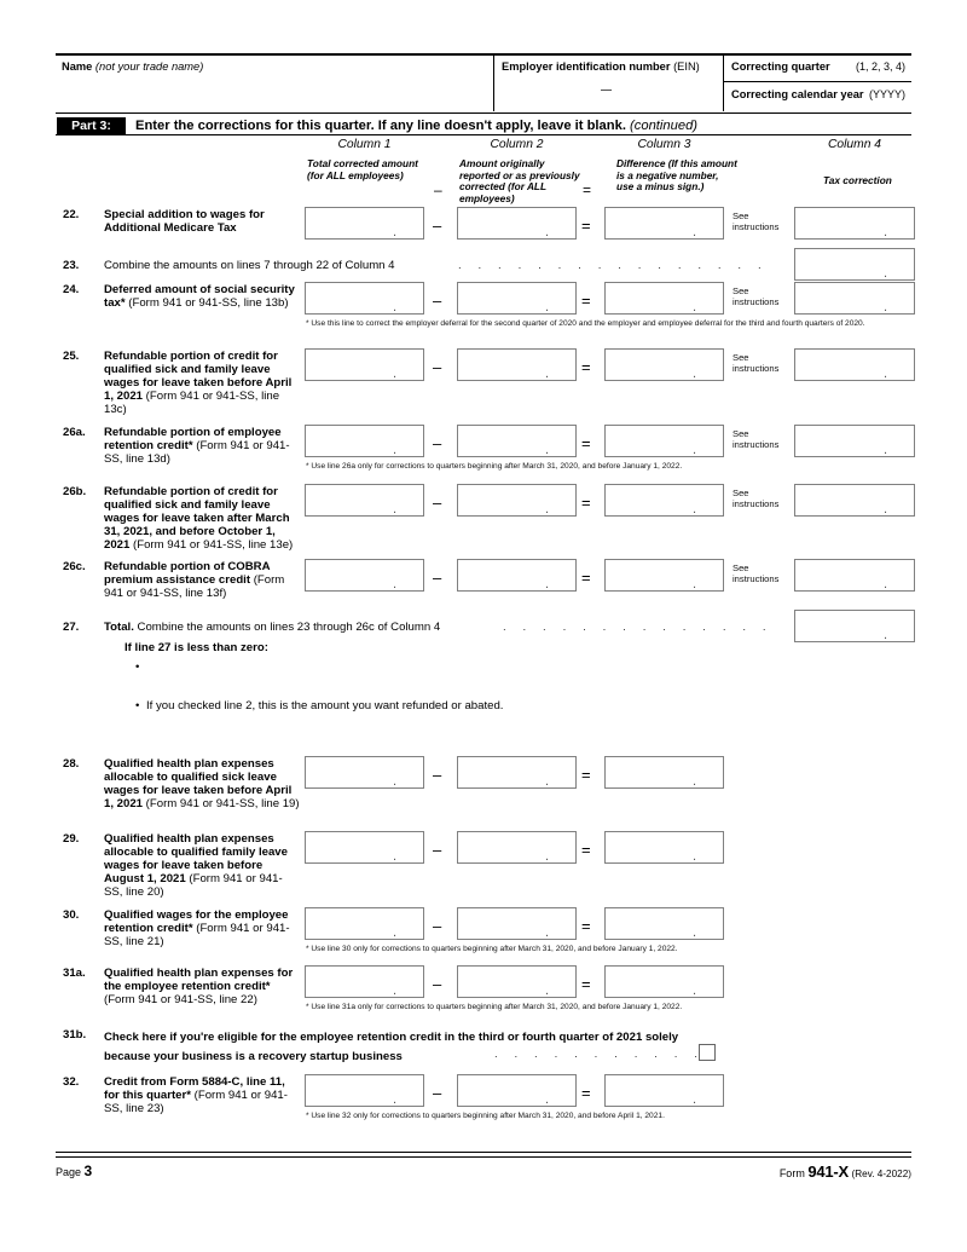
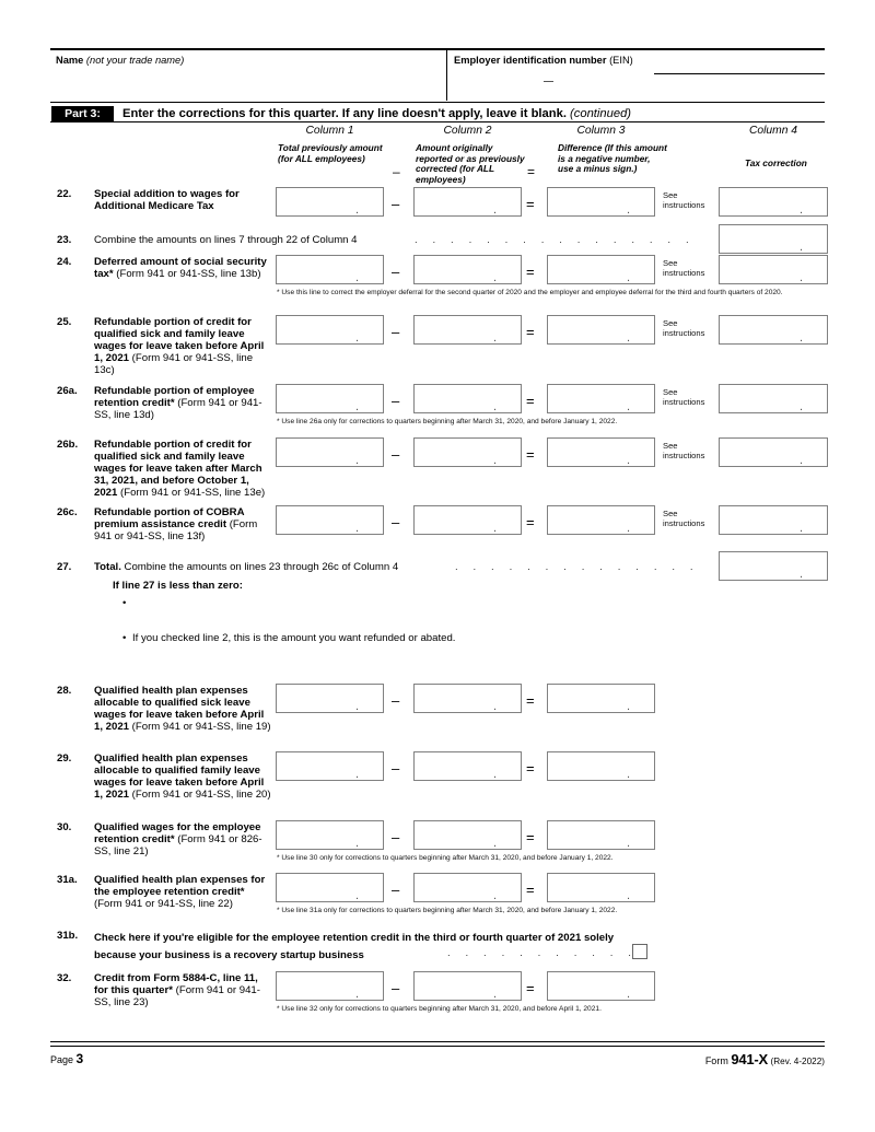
  Name (not your trade name)
  Employer identification number (EIN)
- Correcting quarter
- (1, 2, 3, 4)
- Correcting calendar year
- (YYYY)
  Part 3:
  Enter the corrections for this quarter. If any line doesn't apply, leave it blank. (continued)
  Column 1
  Column 2
  Column 3
  Column 4
- Total corrected amount (for ALL employees)
+ Total previously amount (for ALL employees)
  Amount originally reported or as previously corrected (for ALL employees)
  Difference (If this amount is a negative number, use a minus sign.)
  Tax correction
  –
  =
  22.
  Special addition to wages for Additional Medicare Tax
  –
  =
  See instructions
  23.
  Combine the amounts on lines 7 through 22 of Column 4
  . . . . . . . . . . . . . . . .
  24.
  Deferred amount of social security tax* (Form 941 or 941-SS, line 13b)
  –
  =
  See instructions
  25.
  Refundable portion of credit for qualified sick and family leave wages for leave taken before April 1, 2021 (Form 941 or 941-SS, line 13c)
  –
  =
  See instructions
  26a.
  Refundable portion of employee retention credit* (Form 941 or 941-SS, line 13d)
  –
  =
  See instructions
  26b.
  Refundable portion of credit for qualified sick and family leave wages for leave taken after March 31, 2021, and before October 1, 2021 (Form 941 or 941-SS, line 13e)
  –
  =
  See instructions
  26c.
  Refundable portion of COBRA premium assistance credit (Form 941 or 941-SS, line 13f)
  –
  =
  See instructions
  27.
  Total. Combine the amounts on lines 23 through 26c of Column 4
  . . . . . . . . . . . . . .
  If line 27 is less than zero:
  •
  •
  If you checked line 2, this is the amount you want refunded or abated.
  28.
  Qualified health plan expenses allocable to qualified sick leave wages for leave taken before April 1, 2021 (Form 941 or 941-SS, line 19)
  –
  =
  29.
- Qualified health plan expenses allocable to qualified family leave wages for leave taken before August 1, 2021 (Form 941 or 941-SS, line 20)
+ Qualified health plan expenses allocable to qualified family leave wages for leave taken before April 1, 2021 (Form 941 or 941-SS, line 20)
  –
  =
  30.
- Qualified wages for the employee retention credit* (Form 941 or 941-SS, line 21)
+ Qualified wages for the employee retention credit* (Form 941 or 826-SS, line 21)
  –
  =
  31a.
  Qualified health plan expenses for the employee retention credit* (Form 941 or 941-SS, line 22)
  –
  =
  31b.
  Check here if you're eligible for the employee retention credit in the third or fourth quarter of 2021 solely because your business is a recovery startup business
  . . . . . . . . . .
  32.
  Credit from Form 5884-C, line 11, for this quarter* (Form 941 or 941-SS, line 23)
  –
  =
  Page 3
  Form 941-X (Rev. 4-2022)
